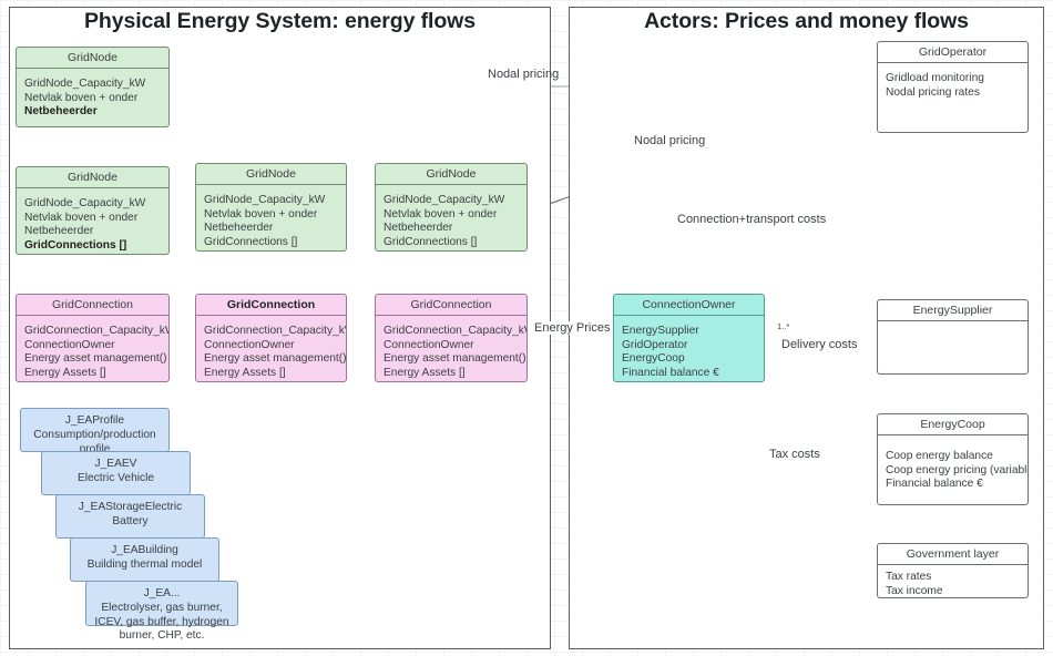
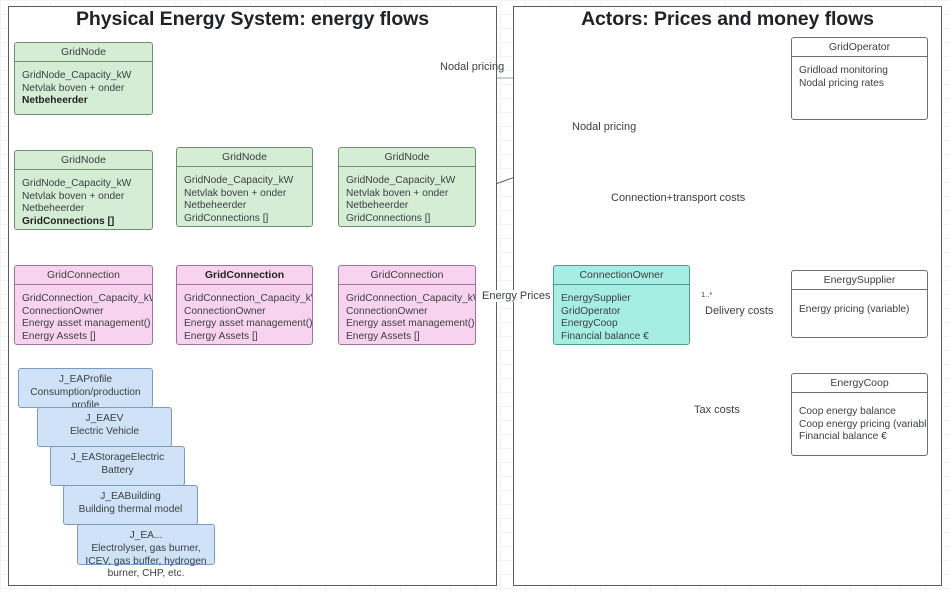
  Physical Energy System: energy flows
  Actors: Prices and money flows
  GridNode
  GridNode_Capacity_kW
  Netvlak boven + onder
  Netbeheerder
  GridNode
  GridNode_Capacity_kW
  Netvlak boven + onder
  Netbeheerder
  GridConnections []
  GridNode
  GridNode_Capacity_kW
  Netvlak boven + onder
  Netbeheerder
  GridConnections []
  GridNode
  GridNode_Capacity_kW
  Netvlak boven + onder
  Netbeheerder
  GridConnections []
  GridConnection
  GridConnection_Capacity_k
  ConnectionOwner
  Energy asset management()
  Energy Assets []
  GridConnection
  GridConnection_Capacity_k
  ConnectionOwner
  Energy asset management()
  Energy Assets []
  GridConnection
  GridConnection_Capacity_k
  ConnectionOwner
  Energy asset management()
  Energy Assets []
  J_EAProfile
  Consumption/production profile
  J_EAEV
  Electric Vehicle
  J_EAStorageElectric
  Battery
  J_EABuilding
  Building thermal model
  J_EA...
  Electrolyser, gas burner, ICEV, gas buffer, hydrogen burner, CHP, etc.
  GridOperator
  Gridload monitoring
  Nodal pricing rates
  ConnectionOwner
  EnergySupplier
  GridOperator
  EnergyCoop
  Financial balance €
  EnergySupplier
+ Energy pricing (variable)
  EnergyCoop
  Coop energy balance
  Coop energy pricing (variabl
  Financial balance €
- Government layer
- Tax rates
- Tax income
  Nodal pricing
  Nodal pricing
  Connection+transport costs
  Energy Prices
  Delivery costs
  Tax costs
  1..*
